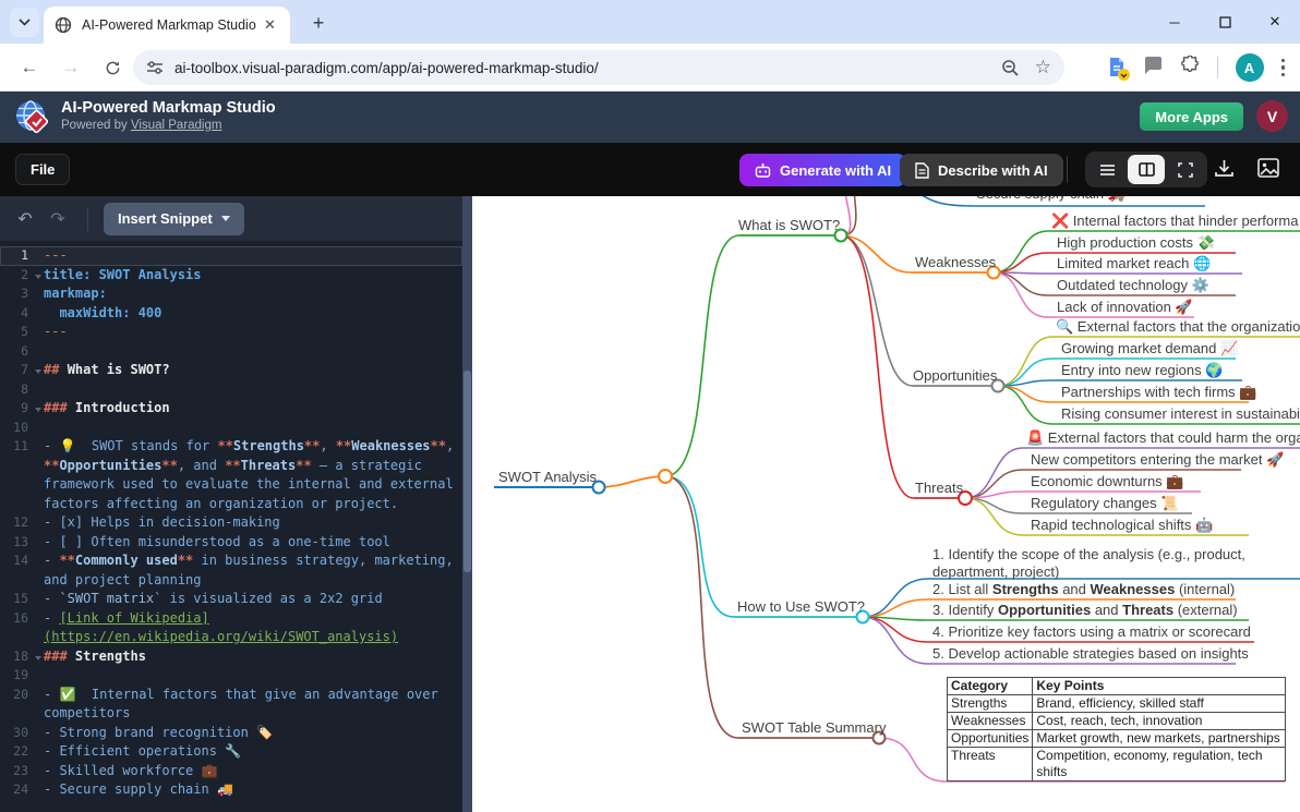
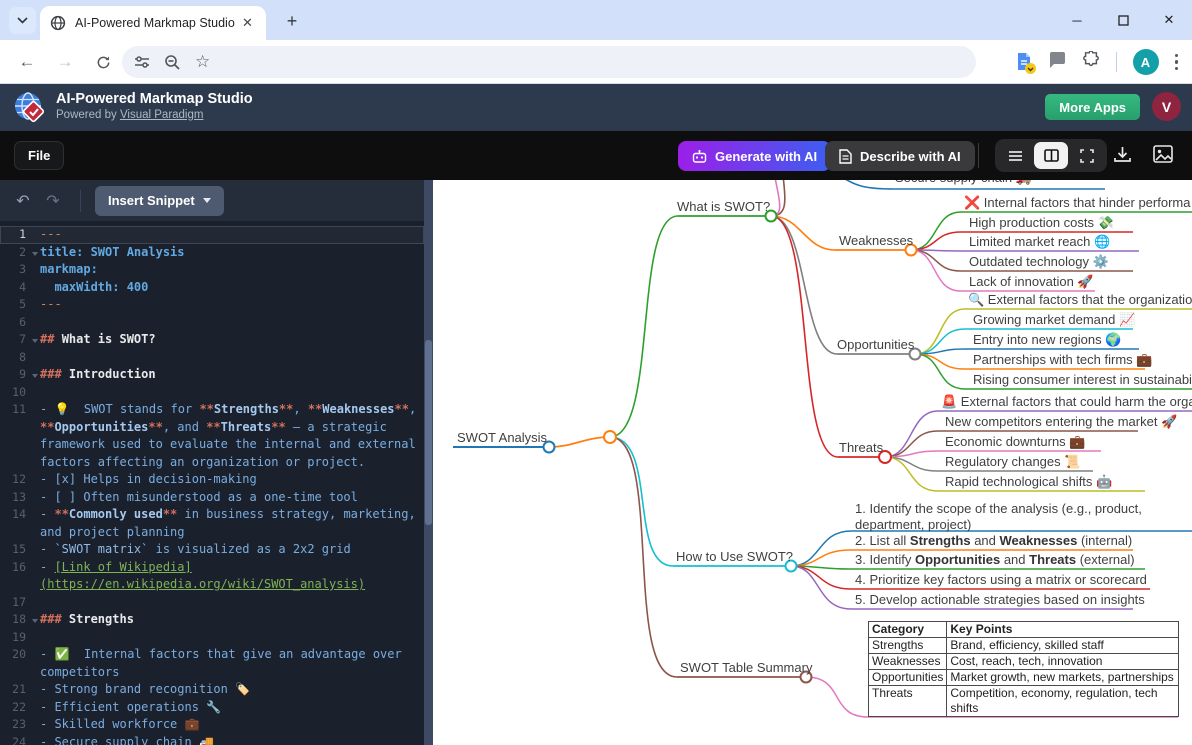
  AI-Powered Markmap Studio
  ✕
  +
  ─
  ✕
  ←
  →
- ai-toolbox.visual-paradigm.com/app/ai-powered-markmap-studio/
  ☆
  A
  AI-Powered Markmap Studio
  Powered by Visual Paradigm
  More Apps
  V
  File
  Generate with AI
  Describe with AI
  ↶
  ↷
  Insert Snippet
  1
  ---
  2
  title: SWOT Analysis
  3
  markmap:
  4
  maxWidth: 400
  5
  ---
  6
  7
  ## What is SWOT?
  8
  9
  ### Introduction
  10
  11
  - 💡 SWOT stands for **Strengths**, **Weaknesses**,
  **Opportunities**, and **Threats** — a strategic
  framework used to evaluate the internal and external
  factors affecting an organization or project.
  12
  - [x] Helps in decision-making
  13
  - [ ] Often misunderstood as a one-time tool
  14
  - **Commonly used** in business strategy, marketing,
  and project planning
  15
  - `SWOT matrix` is visualized as a 2x2 grid
  16
  - [Link of Wikipedia]
  (https://en.wikipedia.org/wiki/SWOT_analysis)
+ 17
  18
  ### Strengths
  19
  20
  - ✅ Internal factors that give an advantage over
  competitors
- 30
+ 21
  - Strong brand recognition 🏷️
  22
  - Efficient operations 🔧
  23
  - Skilled workforce 💼
  24
  - Secure supply chain 🚚
  SWOT Analysis
  What is SWOT?
  Weaknesses
  ❌ Internal factors that hinder performa
  High production costs 💸
  Limited market reach 🌐
  Outdated technology ⚙️
  Lack of innovation 🚀
  Opportunities
  🔍 External factors that the organizatio
  Growing market demand 📈
  Entry into new regions 🌍
  Partnerships with tech firms 💼
  Rising consumer interest in sustainabi
  Threats
  🚨 External factors that could harm the org
  New competitors entering the market 🚀
  Economic downturns 💼
  Regulatory changes 📜
  Rapid technological shifts 🤖
  How to Use SWOT?
  1. Identify the scope of the analysis (e.g., product, department, project)
  2. List all Strengths and Weaknesses (internal)
  3. Identify Opportunities and Threats (external)
  4. Prioritize key factors using a matrix or scorecard
  5. Develop actionable strategies based on insights
  SWOT Table Summary
  Category	Key Points
  Strengths	Brand, efficiency, skilled staff
  Weaknesses	Cost, reach, tech, innovation
  Opportunities	Market growth, new markets, partnerships
  Threats	Competition, economy, regulation, tech shifts
